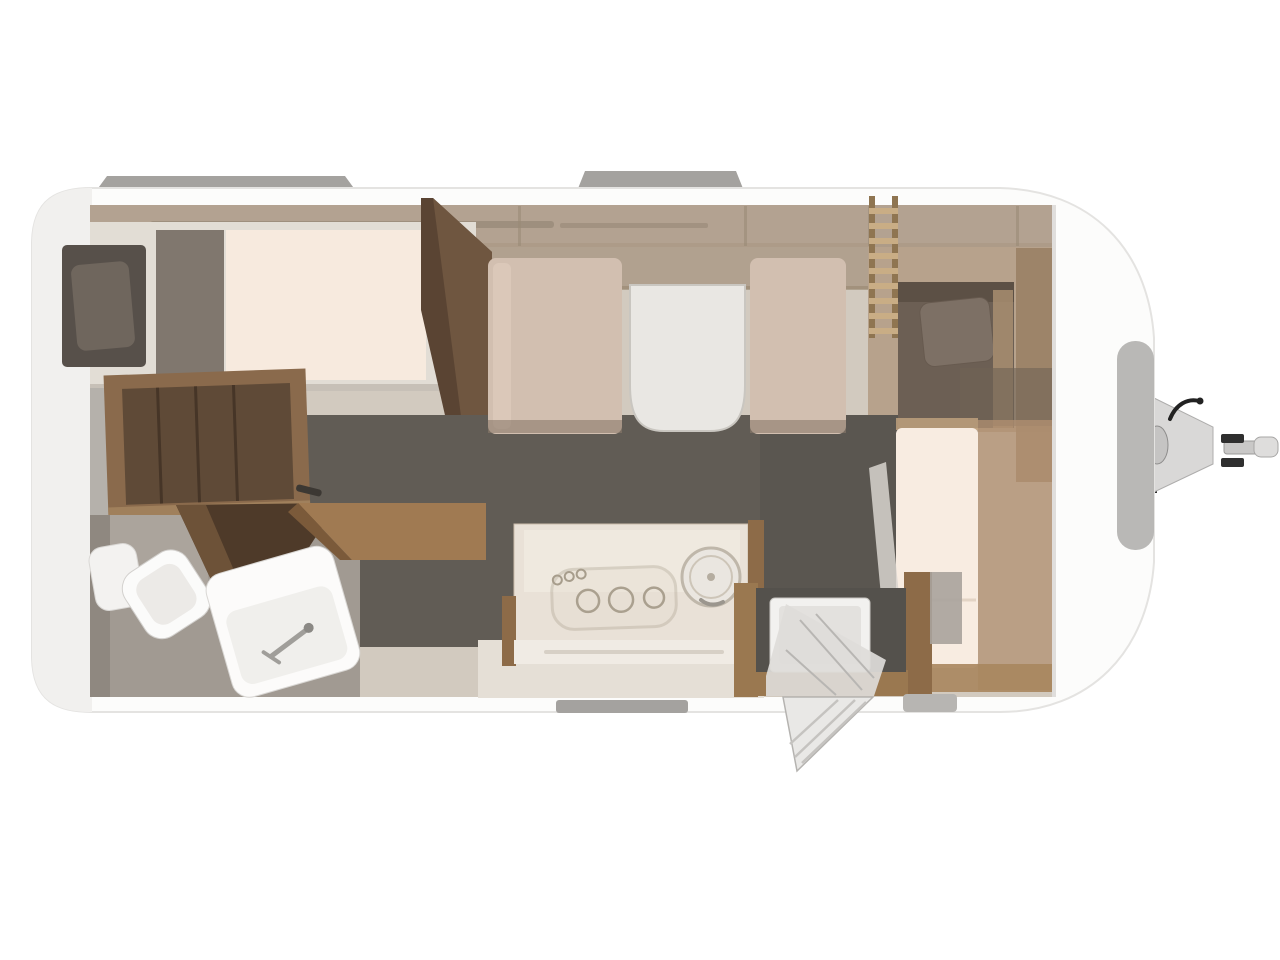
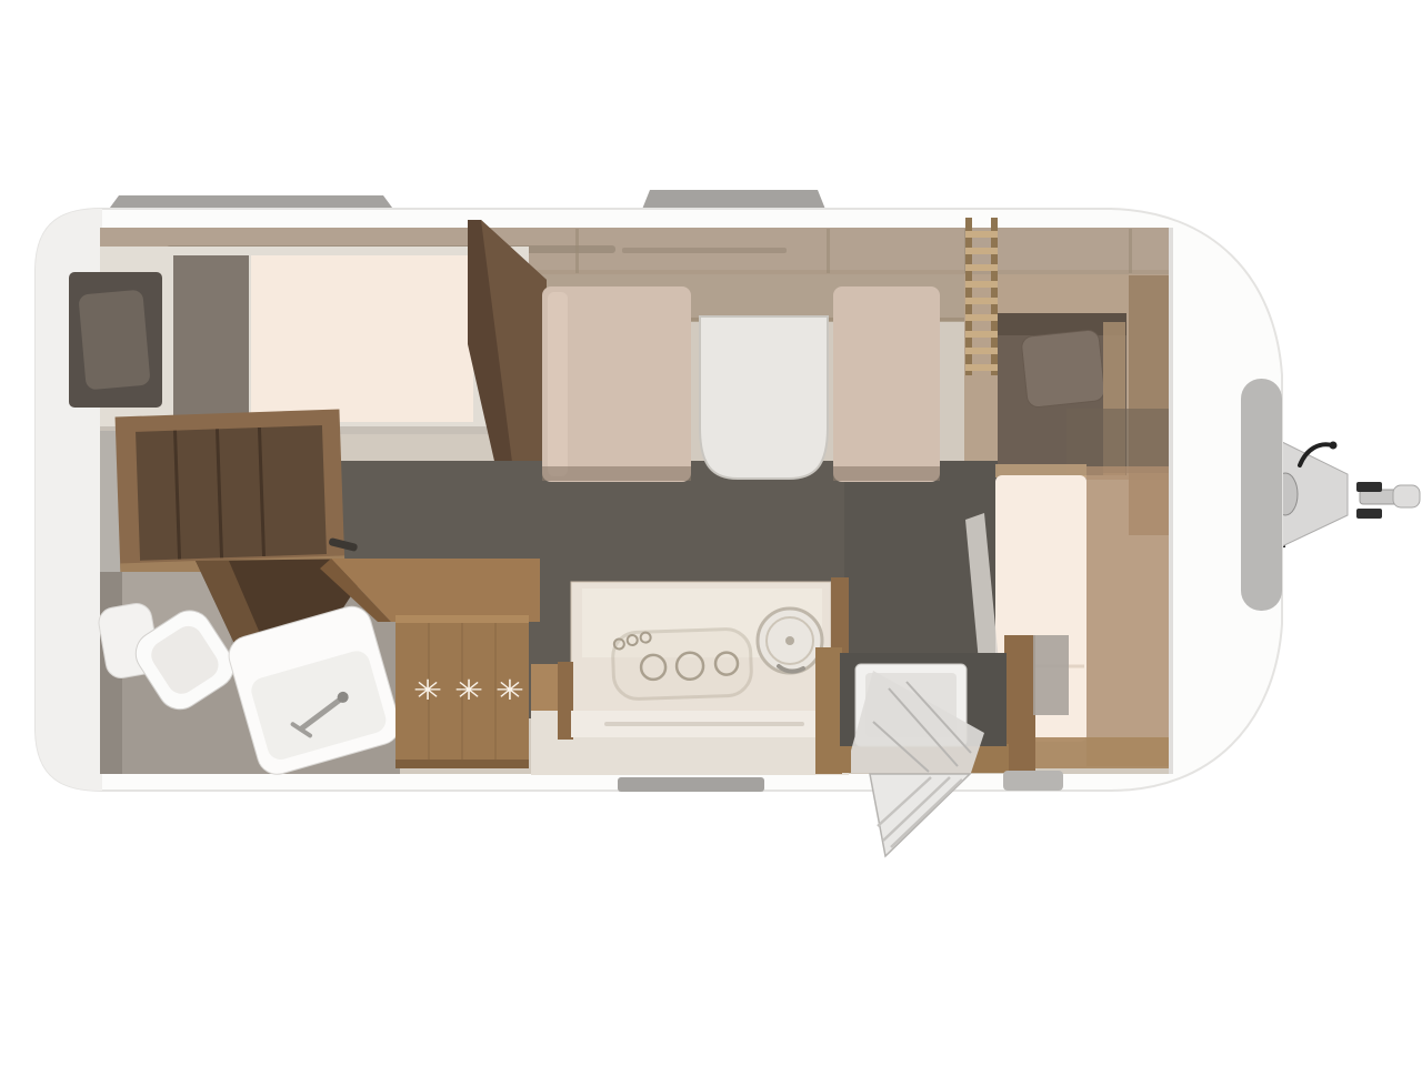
+ ✳ ✳ ✳
